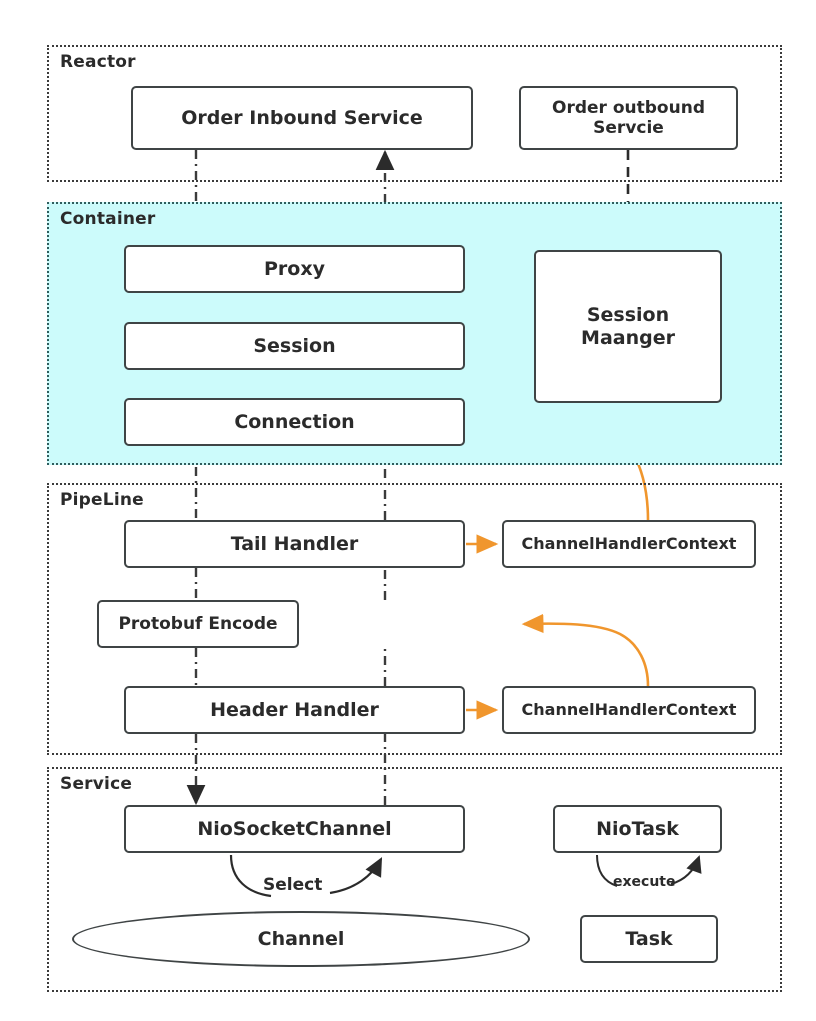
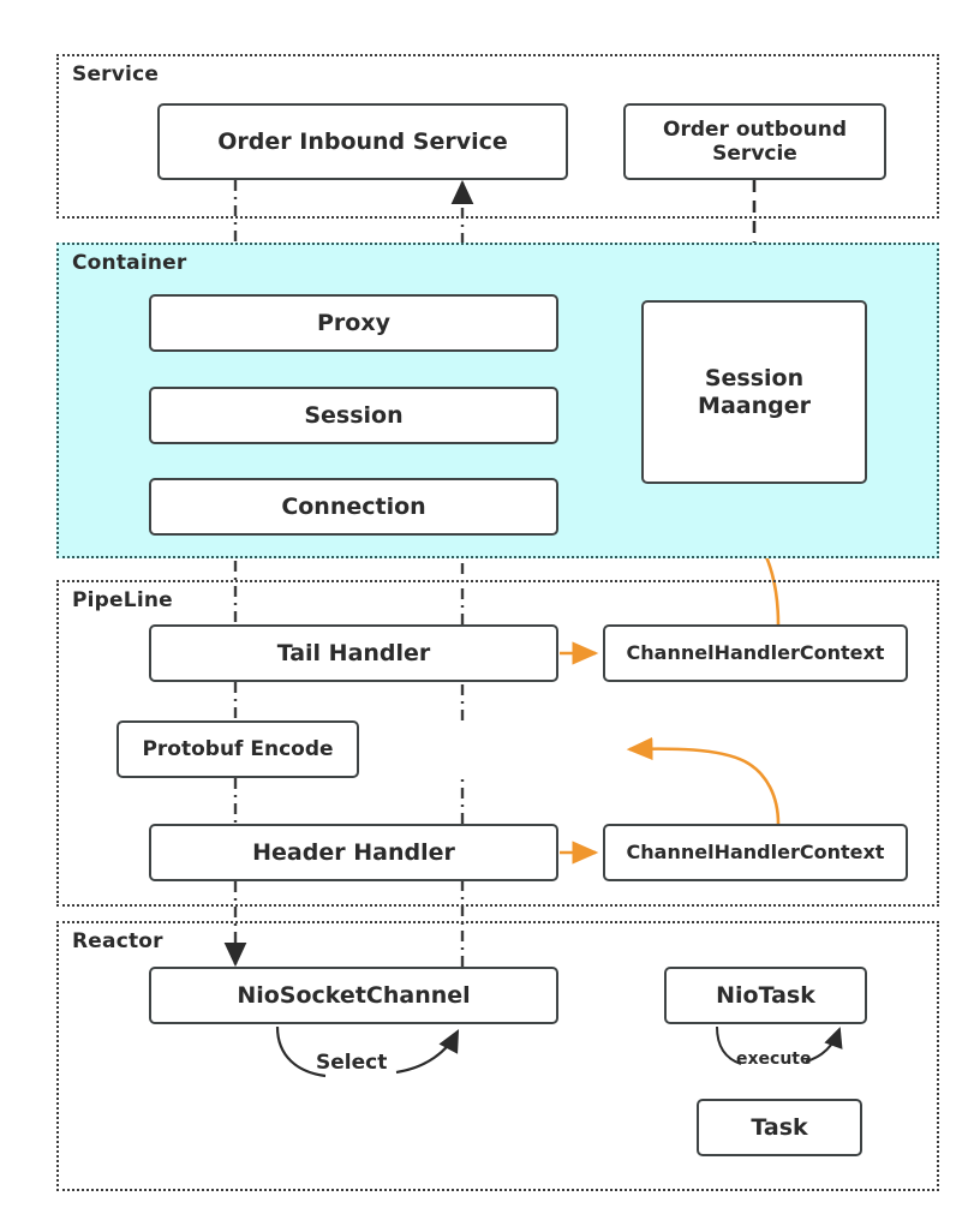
- Reactor
+ Service
  Order Inbound Service
  Order outbound
  Servcie
  Container
  Proxy
  Session
  Connection
  Session
  Maanger
  PipeLine
  Tail Handler
  ChannelHandlerContext
  Protobuf Encode
  Header Handler
  ChannelHandlerContext
- Service
+ Reactor
  NioSocketChannel
  NioTask
- Channel
  Task
  Select
  execute
